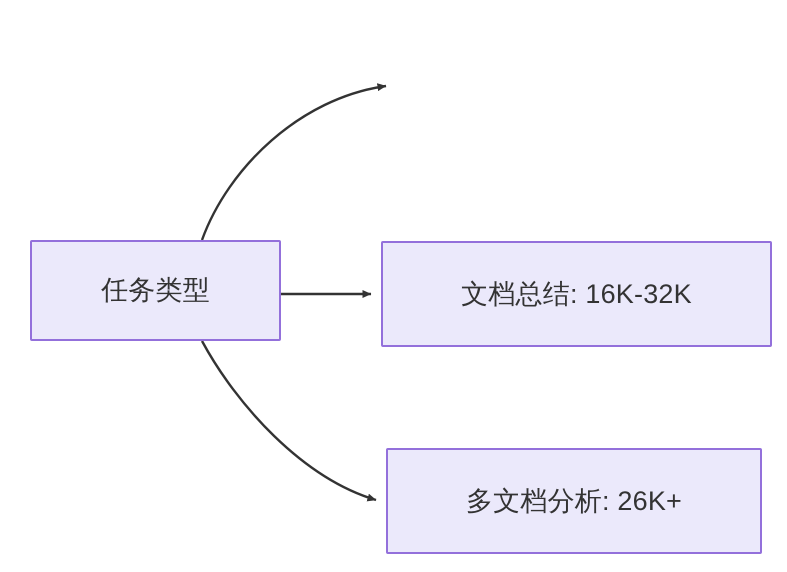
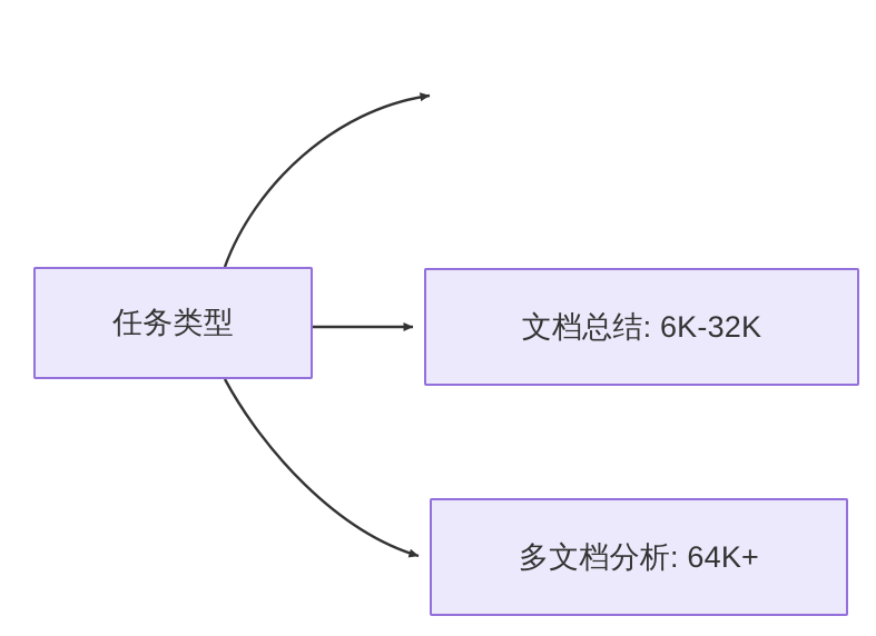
  任务类型
- 文档总结: 16K-32K
+ 文档总结: 6K-32K
- 多文档分析: 26K+
+ 多文档分析: 64K+
